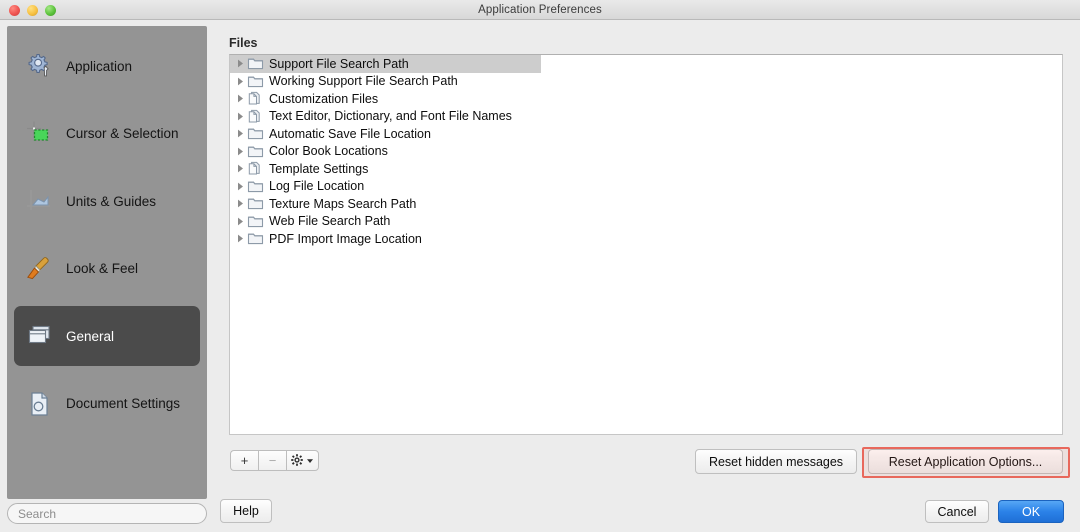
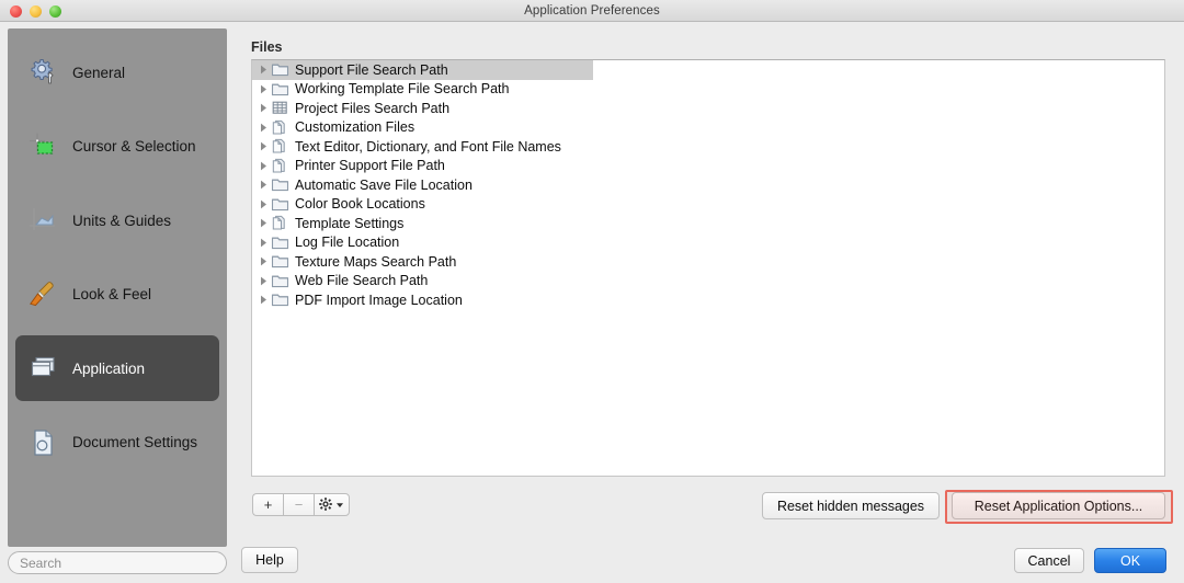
  Application Preferences
- Application
+ General
  Cursor & Selection
  Units & Guides
  Look & Feel
- General
+ Application
  Document Settings
  Search
  Files
  Support File Search Path
- Working Support File Search Path
+ Working Template File Search Path
+ Project Files Search Path
  Customization Files
  Text Editor, Dictionary, and Font File Names
+ Printer Support File Path
  Automatic Save File Location
  Color Book Locations
  Template Settings
  Log File Location
  Texture Maps Search Path
  Web File Search Path
  PDF Import Image Location
  +
  −
  Reset hidden messages
  Reset Application Options...
  Help
  Cancel
  OK
